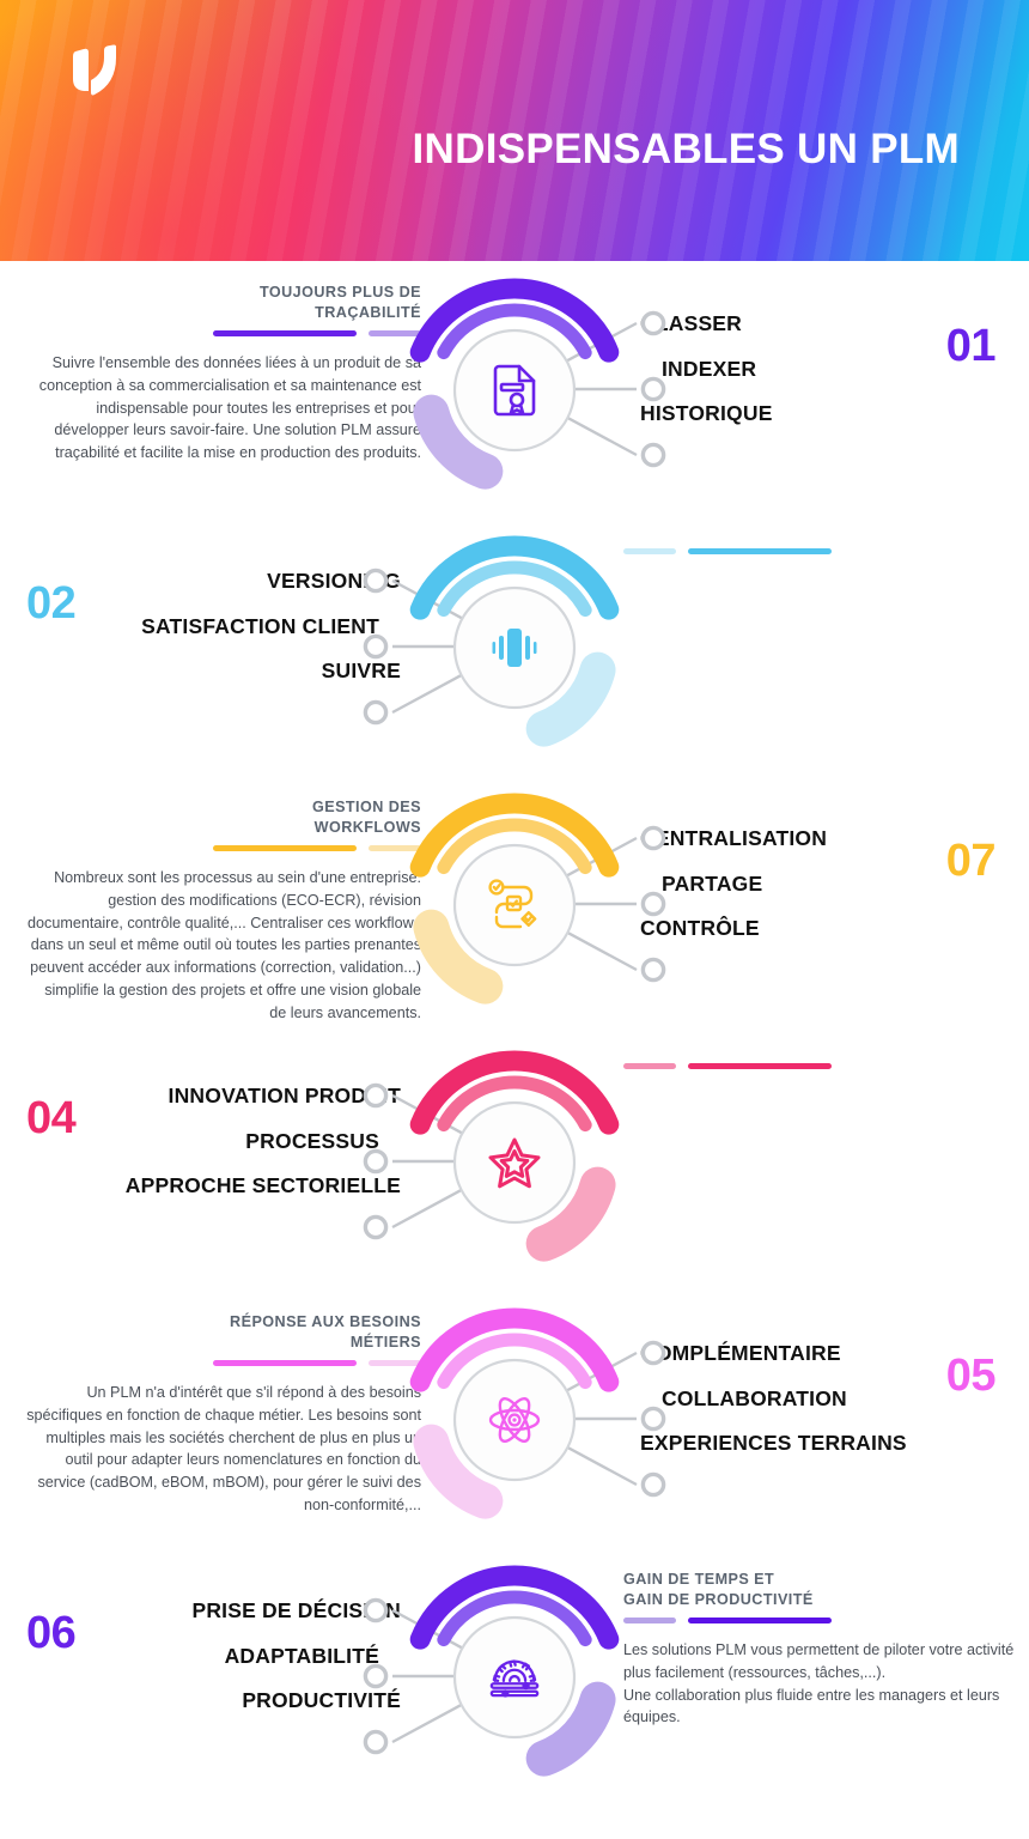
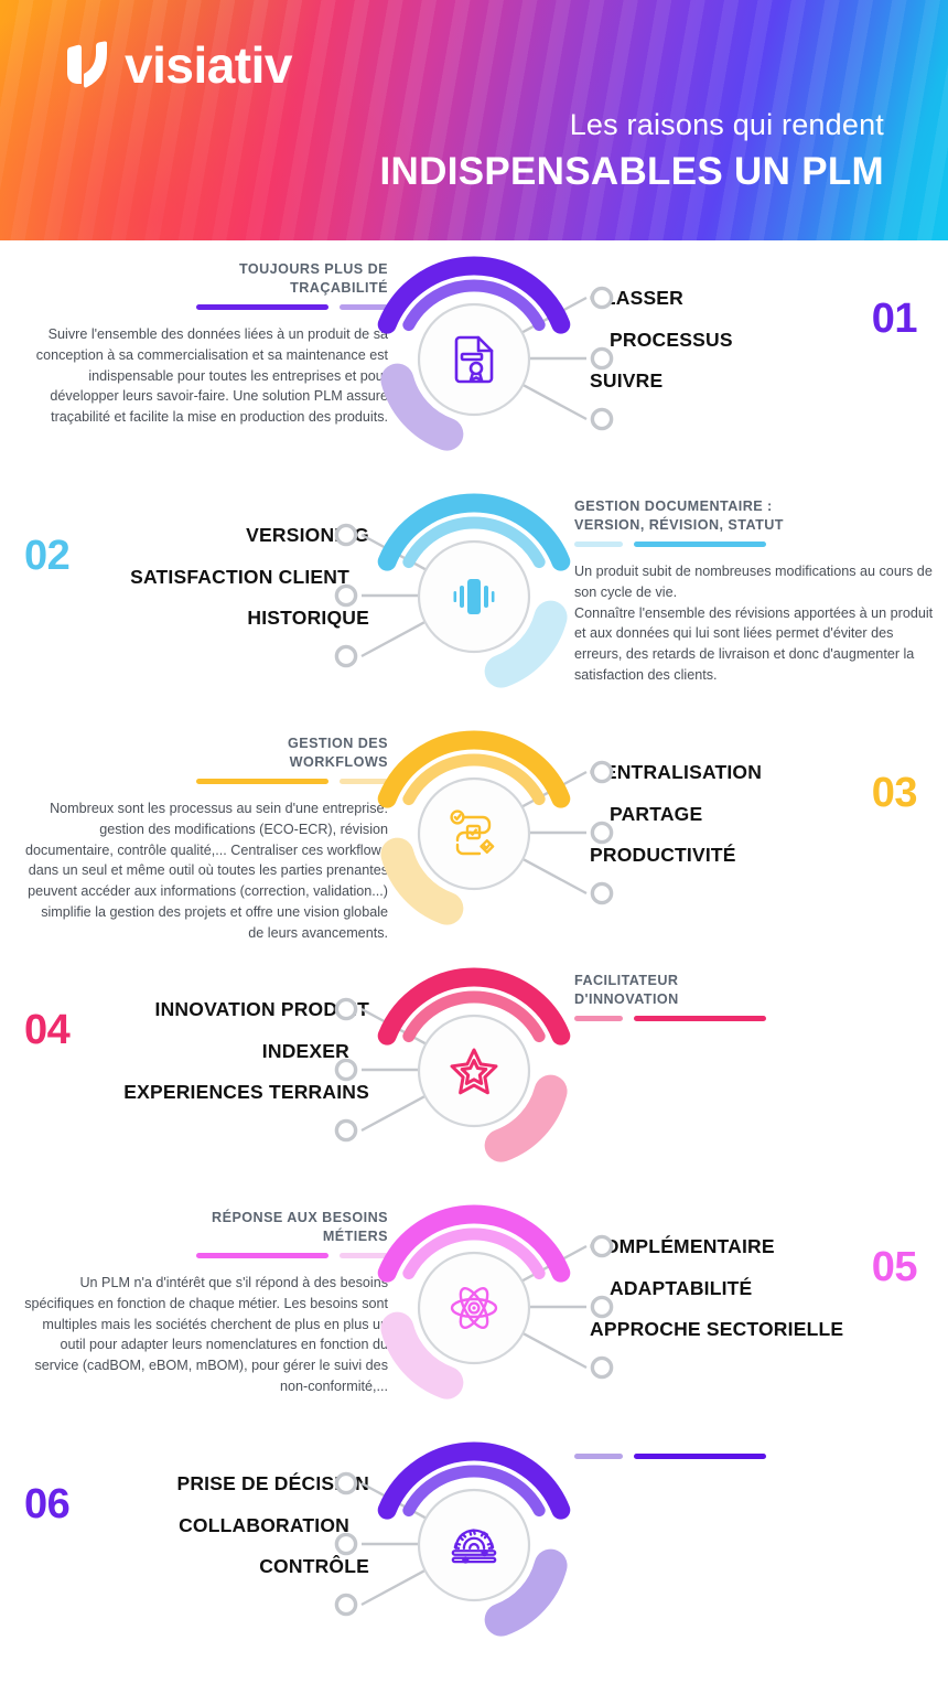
+ visiativ
+ Les raisons qui rendent
  INDISPENSABLES UN PLM
  TOUJOURS PLUS DE
  TRAÇABILITÉ
  Suivre l'ensemble des données liées à un produit de sa conception à sa commercialisation et sa maintenance est indispensable pour toutes les entreprises et pou développer leurs savoir-faire. Une solution PLM assure traçabilité et facilite la mise en production des produits.
  ASSER
- INDEXER
+ PROCESSUS
- HISTORIQUE
+ SUIVRE
  01
+ GESTION DOCUMENTAIRE :
+ VERSION, RÉVISION, STATUT
+ Un produit subit de nombreuses modifications au cours de son cycle de vie.
+ Connaître l'ensemble des révisions apportées à un produit et aux données qui lui sont liées permet d'éviter des erreurs, des retards de livraison et donc d'augmenter la satisfaction des clients.
  VERSION
  SATISFACTION CLIENT
- SUIVRE
+ HISTORIQUE
  02
  GESTION DES
  WORKFLOWS
  Nombreux sont les processus au sein d'une entreprise: gestion des modifications (ECO-ECR), révision documentaire, contrôle qualité,... Centraliser ces workflow dans un seul et même outil où toutes les parties prenantes peuvent accéder aux informations (correction, validation...) simplifie la gestion des projets et offre une vision globale de leurs avancements.
  NTRALISATION
  PARTAGE
- CONTRÔLE
+ PRODUCTIVITÉ
- 07
+ 03
+ FACILITATEUR
+ D'INNOVATION
  INNOVATION PROD
- PROCESSUS
+ INDEXER
- APPROCHE SECTORIELLE
+ EXPERIENCES TERRAINS
  04
  RÉPONSE AUX BESOINS
  MÉTIERS
  Un PLM n'a d'intérêt que s'il répond à des besoins spécifiques en fonction de chaque métier. Les besoins sont multiples mais les sociétés cherchent de plus en plus u outil pour adapter leurs nomenclatures en fonction du service (cadBOM, eBOM, mBOM), pour gérer le suivi des non-conformité,...
  MPLÉMENTAIRE
- COLLABORATION
+ ADAPTABILITÉ
- EXPERIENCES TERRAINS
+ APPROCHE SECTORIELLE
  05
- GAIN DE TEMPS ET
- GAIN DE PRODUCTIVITÉ
- Les solutions PLM vous permettent de piloter votre activité plus facilement (ressources, tâches,...).
- Une collaboration plus fluide entre les managers et leurs équipes.
  PRISE DE DÉCIS
- ADAPTABILITÉ
+ COLLABORATION
- PRODUCTIVITÉ
+ CONTRÔLE
  06
